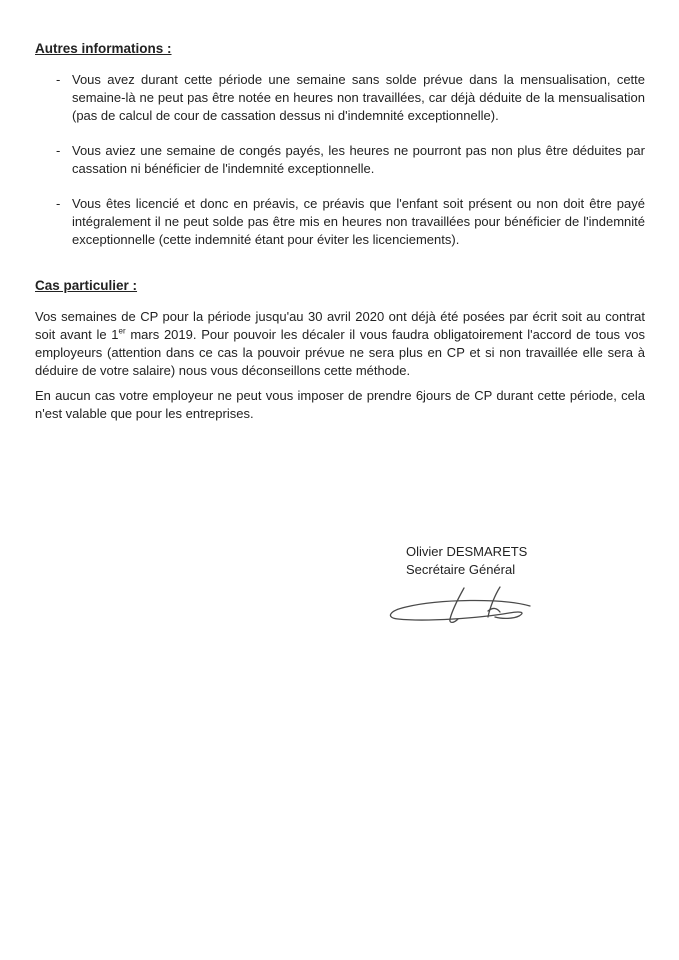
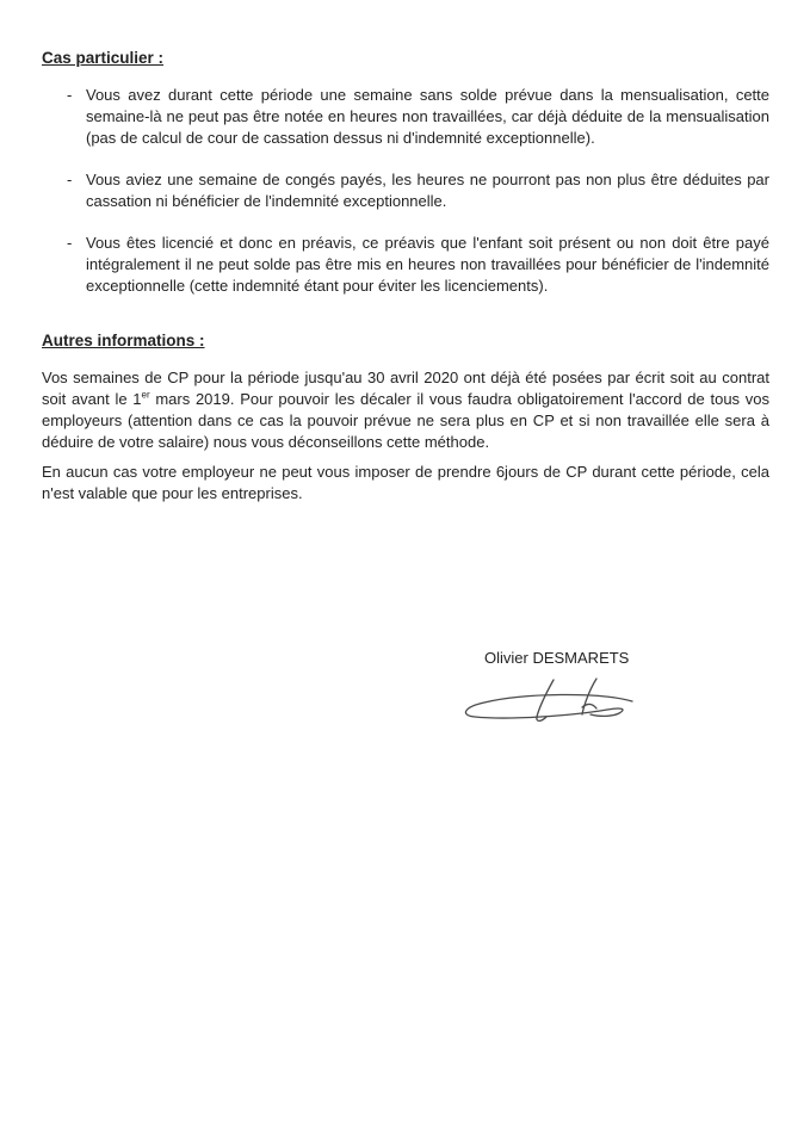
- Autres informations :
+ Cas particulier :
  -
  Vous avez durant cette période une semaine sans solde prévue dans la mensualisation, cette semaine-là ne peut pas être notée en heures non travaillées, car déjà déduite de la mensualisation (pas de calcul de cour de cassation dessus ni d'indemnité exceptionnelle).
  -
  Vous aviez une semaine de congés payés, les heures ne pourront pas non plus être déduites par cassation ni bénéficier de l'indemnité exceptionnelle.
  -
  Vous êtes licencié et donc en préavis, ce préavis que l'enfant soit présent ou non doit être payé intégralement il ne peut solde pas être mis en heures non travaillées pour bénéficier de l'indemnité exceptionnelle (cette indemnité étant pour éviter les licenciements).
- Cas particulier :
+ Autres informations :
  Vos semaines de CP pour la période jusqu'au 30 avril 2020 ont déjà été posées par écrit soit au contrat soit avant le 1er mars 2019. Pour pouvoir les décaler il vous faudra obligatoirement l'accord de tous vos employeurs (attention dans ce cas la pouvoir prévue ne sera plus en CP et si non travaillée elle sera à déduire de votre salaire) nous vous déconseillons cette méthode.
  En aucun cas votre employeur ne peut vous imposer de prendre 6jours de CP durant cette période, cela n'est valable que pour les entreprises.
  Olivier DESMARETS
- Secrétaire Général
